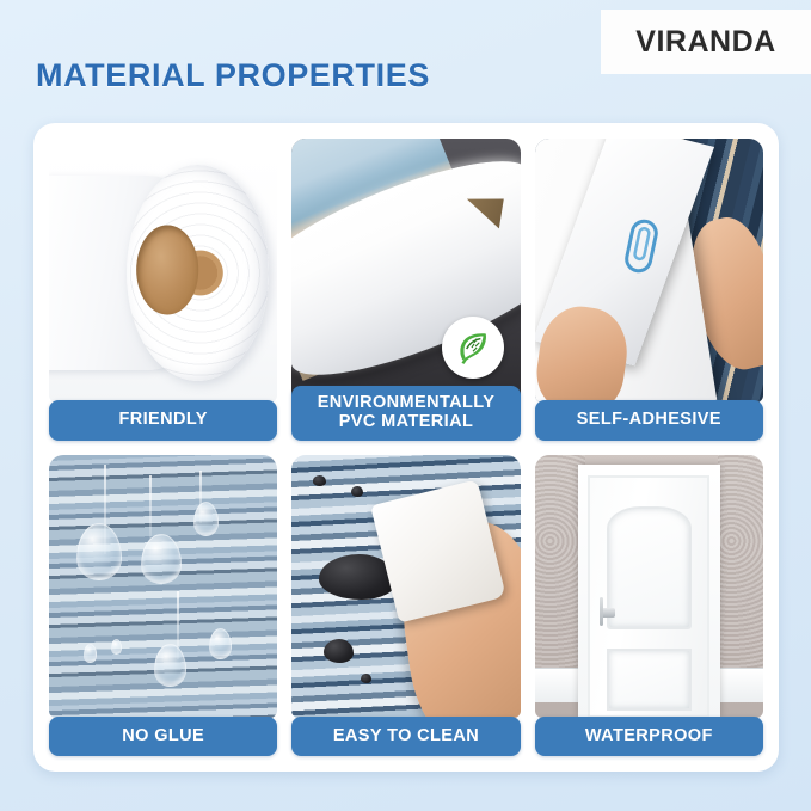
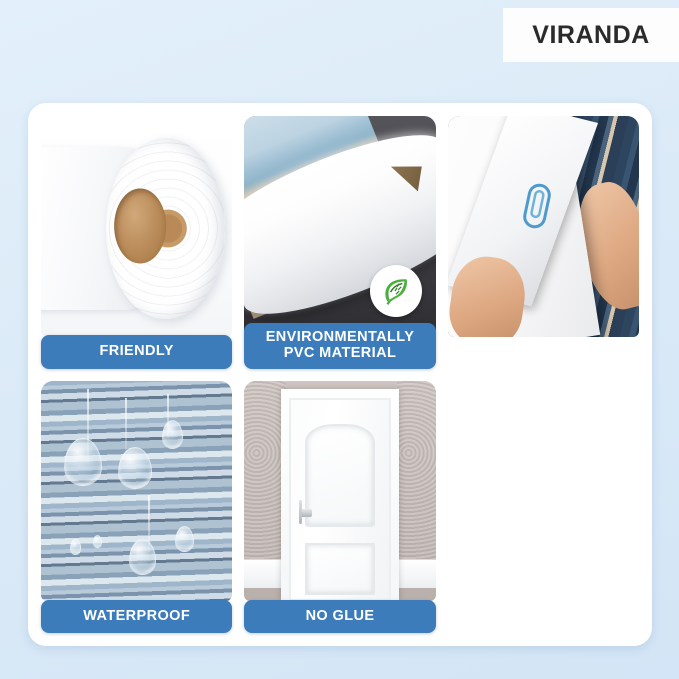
- MATERIAL PROPERTIES
  VIRANDA
  FRIENDLY
  ENVIRONMENTALLY
  PVC MATERIAL
- SELF-ADHESIVE
- NO GLUE
+ WATERPROOF
- EASY TO CLEAN
- WATERPROOF
+ NO GLUE
